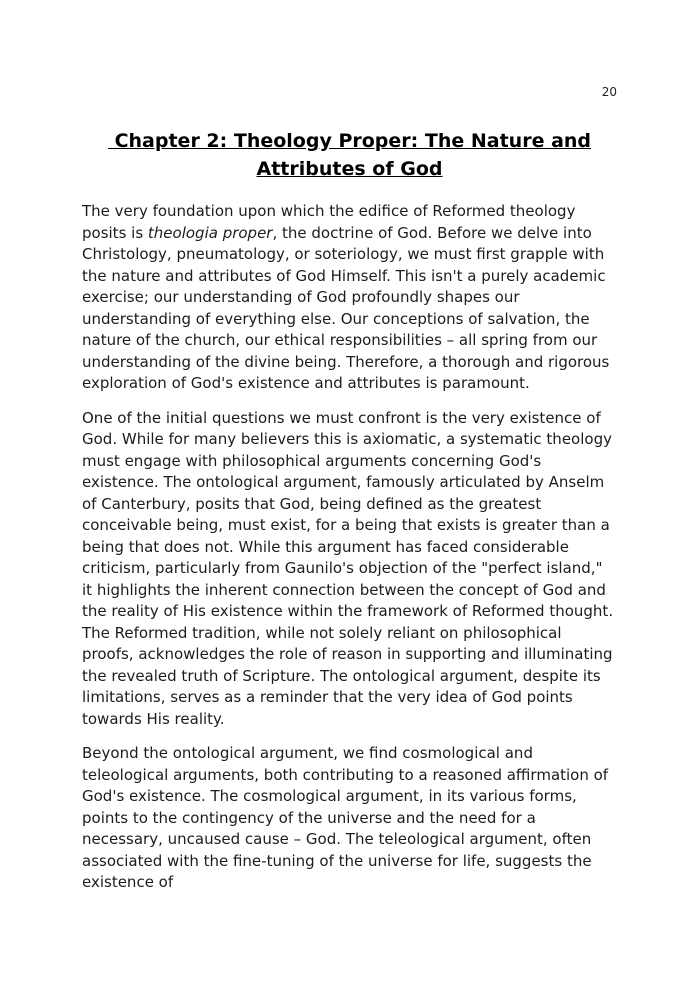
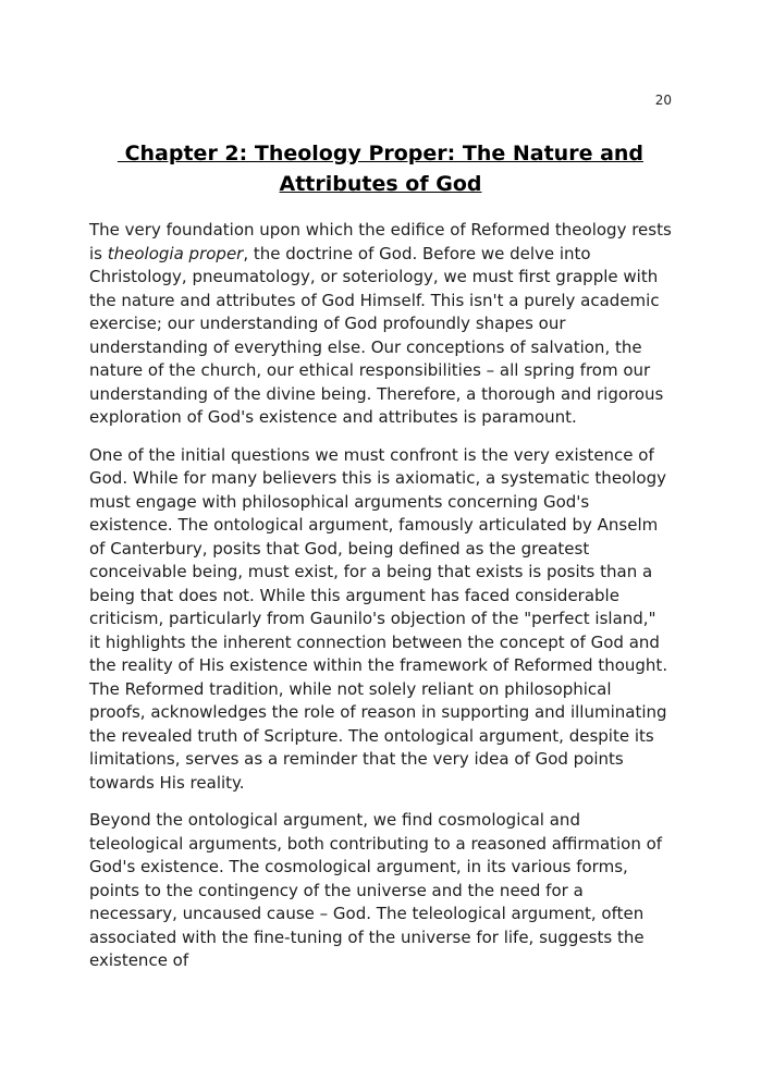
  20
  Chapter 2: Theology Proper: The Nature and
  Attributes of God
- The very foundation upon which the edifice of Reformed theology posits is theologia proper, the doctrine of God. Before we delve into Christology, pneumatology, or soteriology, we must first grapple with the nature and attributes of God Himself. This isn't a purely academic exercise; our understanding of God profoundly shapes our understanding of everything else. Our conceptions of salvation, the nature of the church, our ethical responsibilities – all spring from our understanding of the divine being. Therefore, a thorough and rigorous exploration of God's existence and attributes is paramount.
+ The very foundation upon which the edifice of Reformed theology rests is theologia proper, the doctrine of God. Before we delve into Christology, pneumatology, or soteriology, we must first grapple with the nature and attributes of God Himself. This isn't a purely academic exercise; our understanding of God profoundly shapes our understanding of everything else. Our conceptions of salvation, the nature of the church, our ethical responsibilities – all spring from our understanding of the divine being. Therefore, a thorough and rigorous exploration of God's existence and attributes is paramount.
- One of the initial questions we must confront is the very existence of God. While for many believers this is axiomatic, a systematic theology must engage with philosophical arguments concerning God's existence. The ontological argument, famously articulated by Anselm of Canterbury, posits that God, being defined as the greatest conceivable being, must exist, for a being that exists is greater than a being that does not. While this argument has faced considerable criticism, particularly from Gaunilo's objection of the "perfect island," it highlights the inherent connection between the concept of God and the reality of His existence within the framework of Reformed thought. The Reformed tradition, while not solely reliant on philosophical proofs, acknowledges the role of reason in supporting and illuminating the revealed truth of Scripture. The ontological argument, despite its limitations, serves as a reminder that the very idea of God points towards His reality.
+ One of the initial questions we must confront is the very existence of God. While for many believers this is axiomatic, a systematic theology must engage with philosophical arguments concerning God's existence. The ontological argument, famously articulated by Anselm of Canterbury, posits that God, being defined as the greatest conceivable being, must exist, for a being that exists is posits than a being that does not. While this argument has faced considerable criticism, particularly from Gaunilo's objection of the "perfect island," it highlights the inherent connection between the concept of God and the reality of His existence within the framework of Reformed thought. The Reformed tradition, while not solely reliant on philosophical proofs, acknowledges the role of reason in supporting and illuminating the revealed truth of Scripture. The ontological argument, despite its limitations, serves as a reminder that the very idea of God points towards His reality.
  Beyond the ontological argument, we find cosmological and teleological arguments, both contributing to a reasoned affirmation of God's existence. The cosmological argument, in its various forms, points to the contingency of the universe and the need for a necessary, uncaused cause – God. The teleological argument, often associated with the fine-tuning of the universe for life, suggests the existence of
